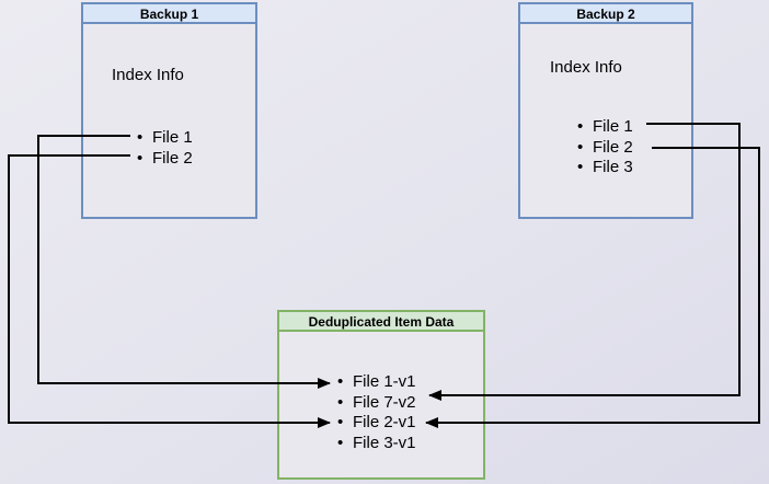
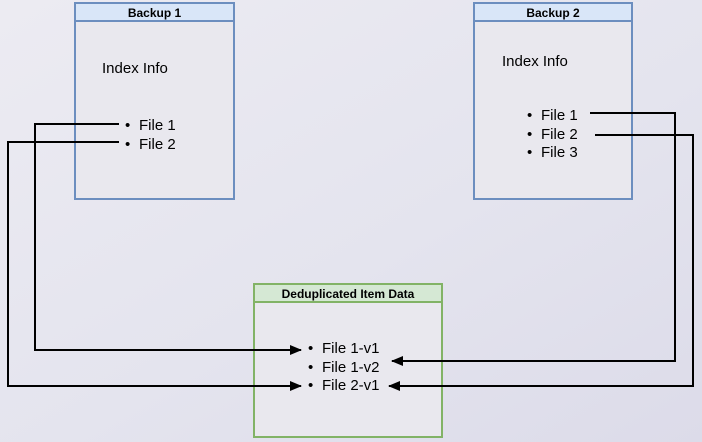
  Backup 1
  Index Info
  File 1
  File 2
  Backup 2
  Index Info
  File 1
  File 2
  File 3
  Deduplicated Item Data
  File 1-v1
- File 7-v2
+ File 1-v2
  File 2-v1
- File 3-v1
